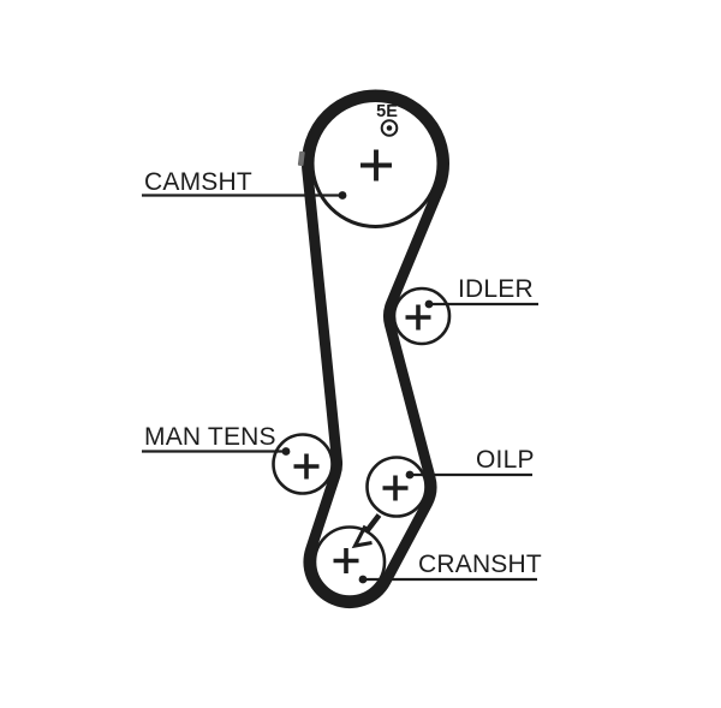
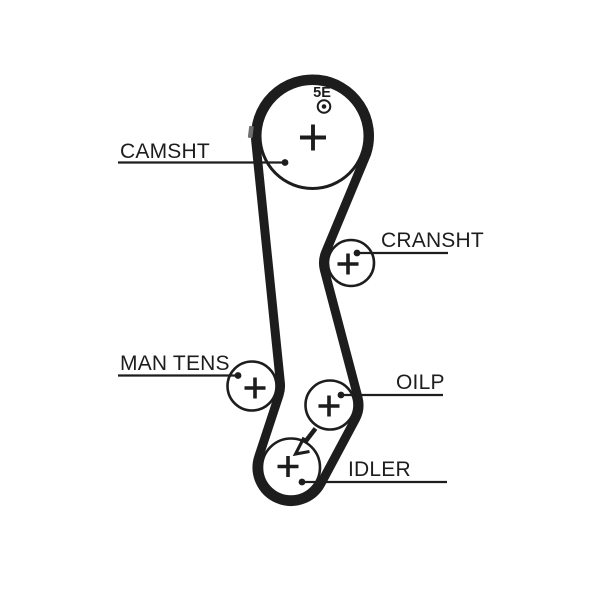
  CAMSHT
- IDLER
+ CRANSHT
  MAN TENS
  OILP
- CRANSHT
+ IDLER
  5E
